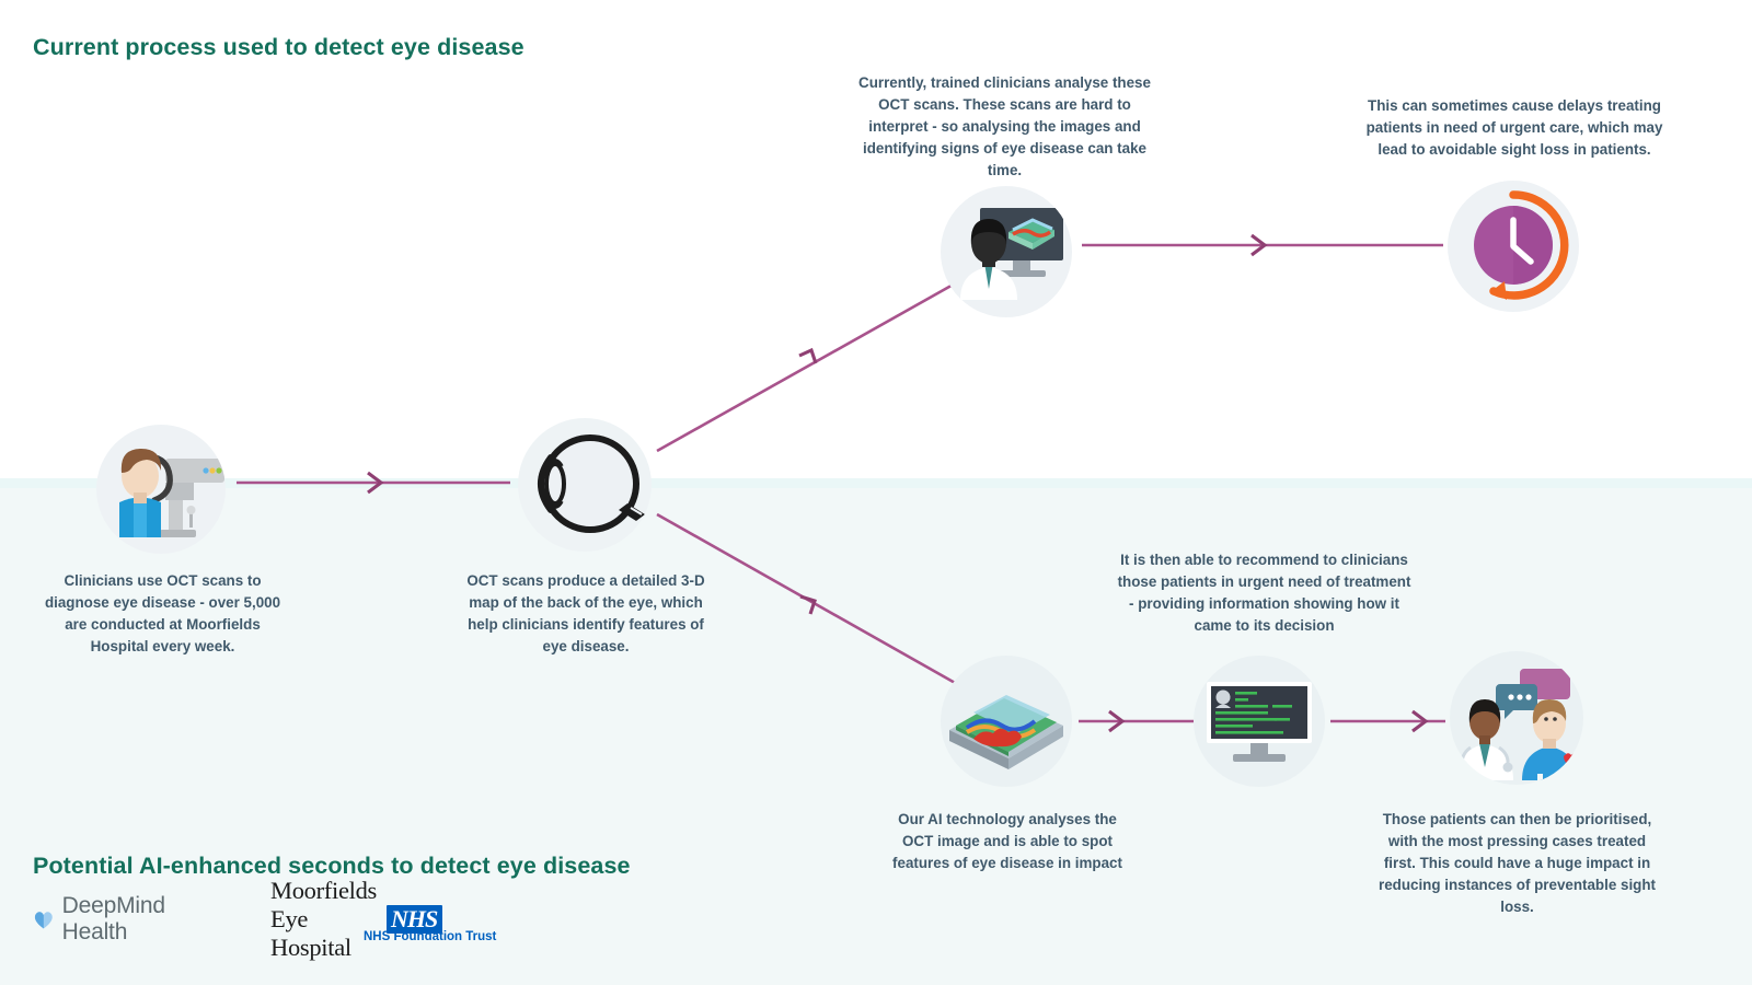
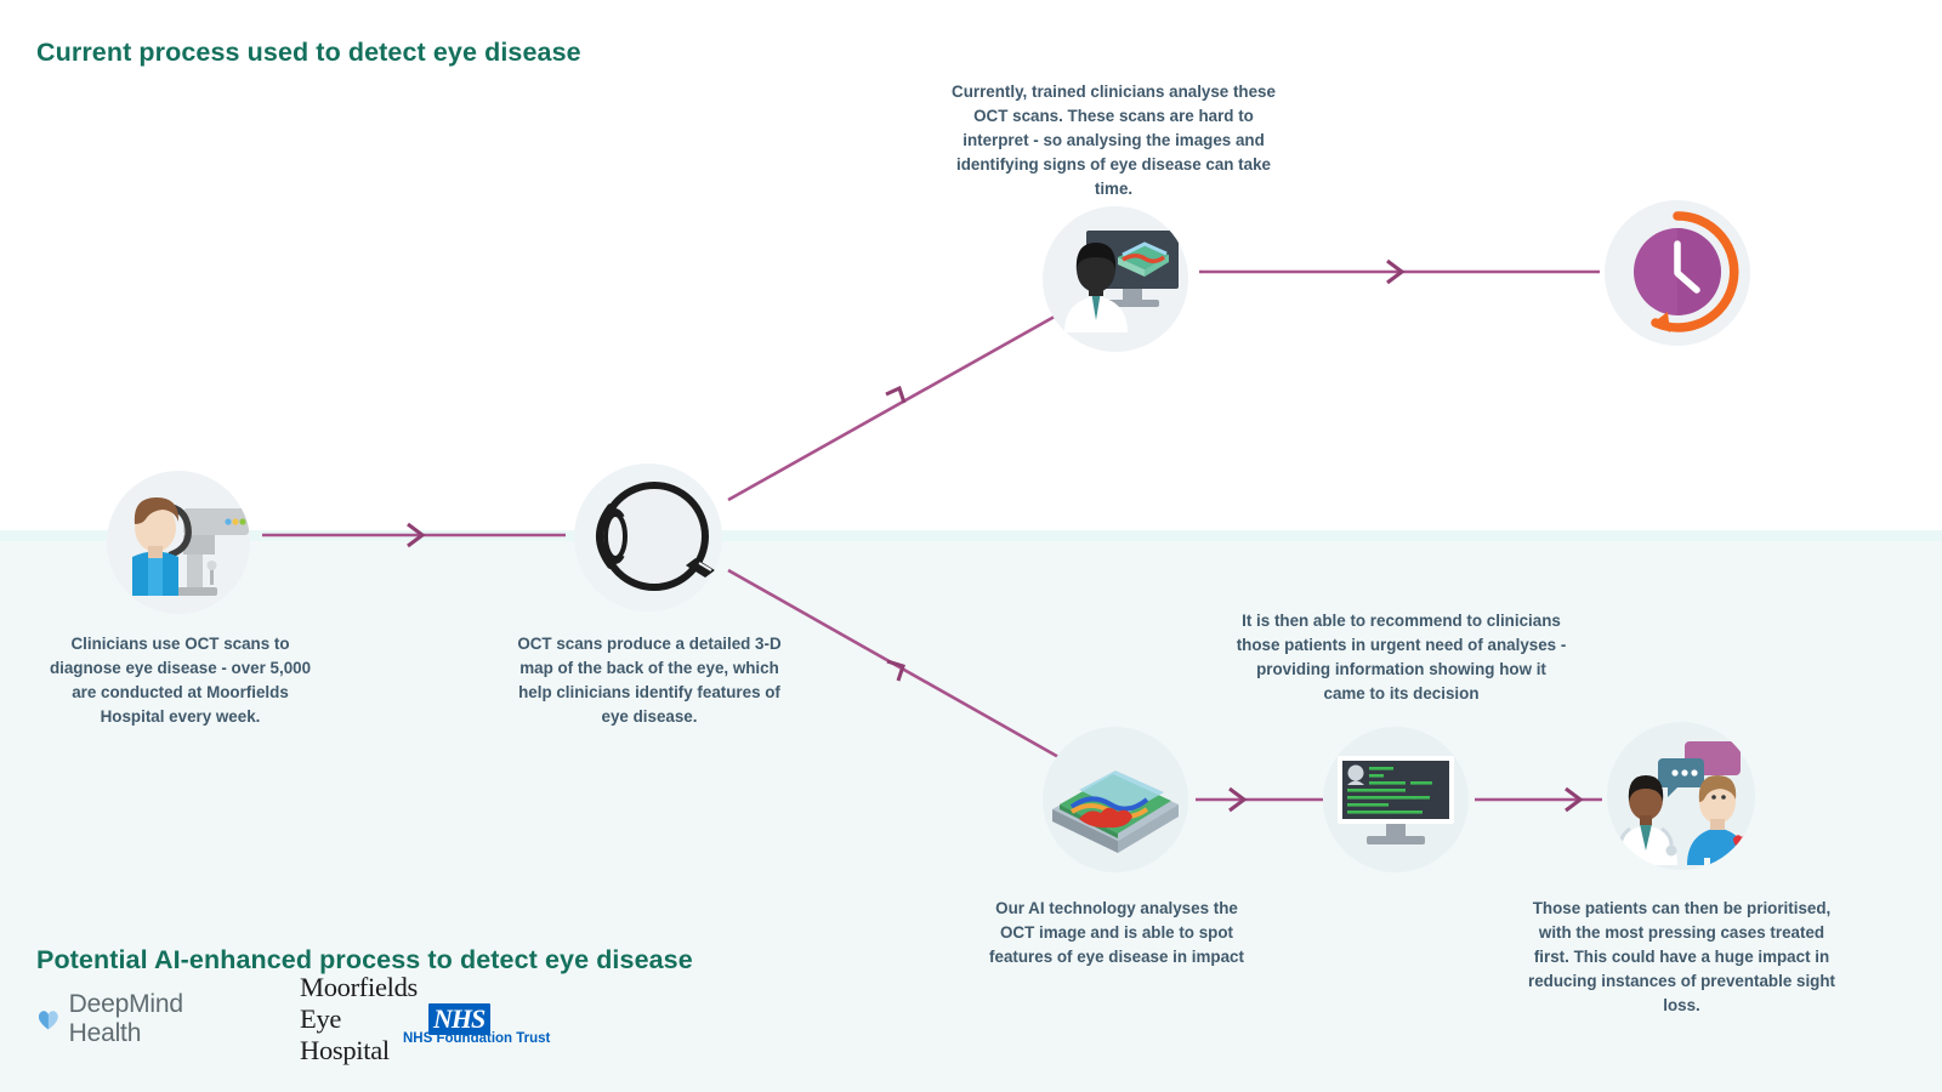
  Current process used to detect eye disease
- Potential AI-enhanced seconds to detect eye disease
+ Potential AI-enhanced process to detect eye disease
  Clinicians use OCT scans to diagnose eye disease - over 5,000 are conducted at Moorfields Hospital every week.
  OCT scans produce a detailed 3-D map of the back of the eye, which help clinicians identify features of eye disease.
  Currently, trained clinicians analyse these OCT scans. These scans are hard to interpret - so analysing the images and identifying signs of eye disease can take time.
- This can sometimes cause delays treating patients in need of urgent care, which may lead to avoidable sight loss in patients.
  Our AI technology analyses the OCT image and is able to spot features of eye disease in impact
- It is then able to recommend to clinicians those patients in urgent need of treatment - providing information showing how it came to its decision
+ It is then able to recommend to clinicians those patients in urgent need of analyses - providing information showing how it came to its decision
  Those patients can then be prioritised, with the most pressing cases treated first. This could have a huge impact in reducing instances of preventable sight loss.
  DeepMind Health
  Moorfields Eye Hospital
  NHS
  NHS Foundation Trust
